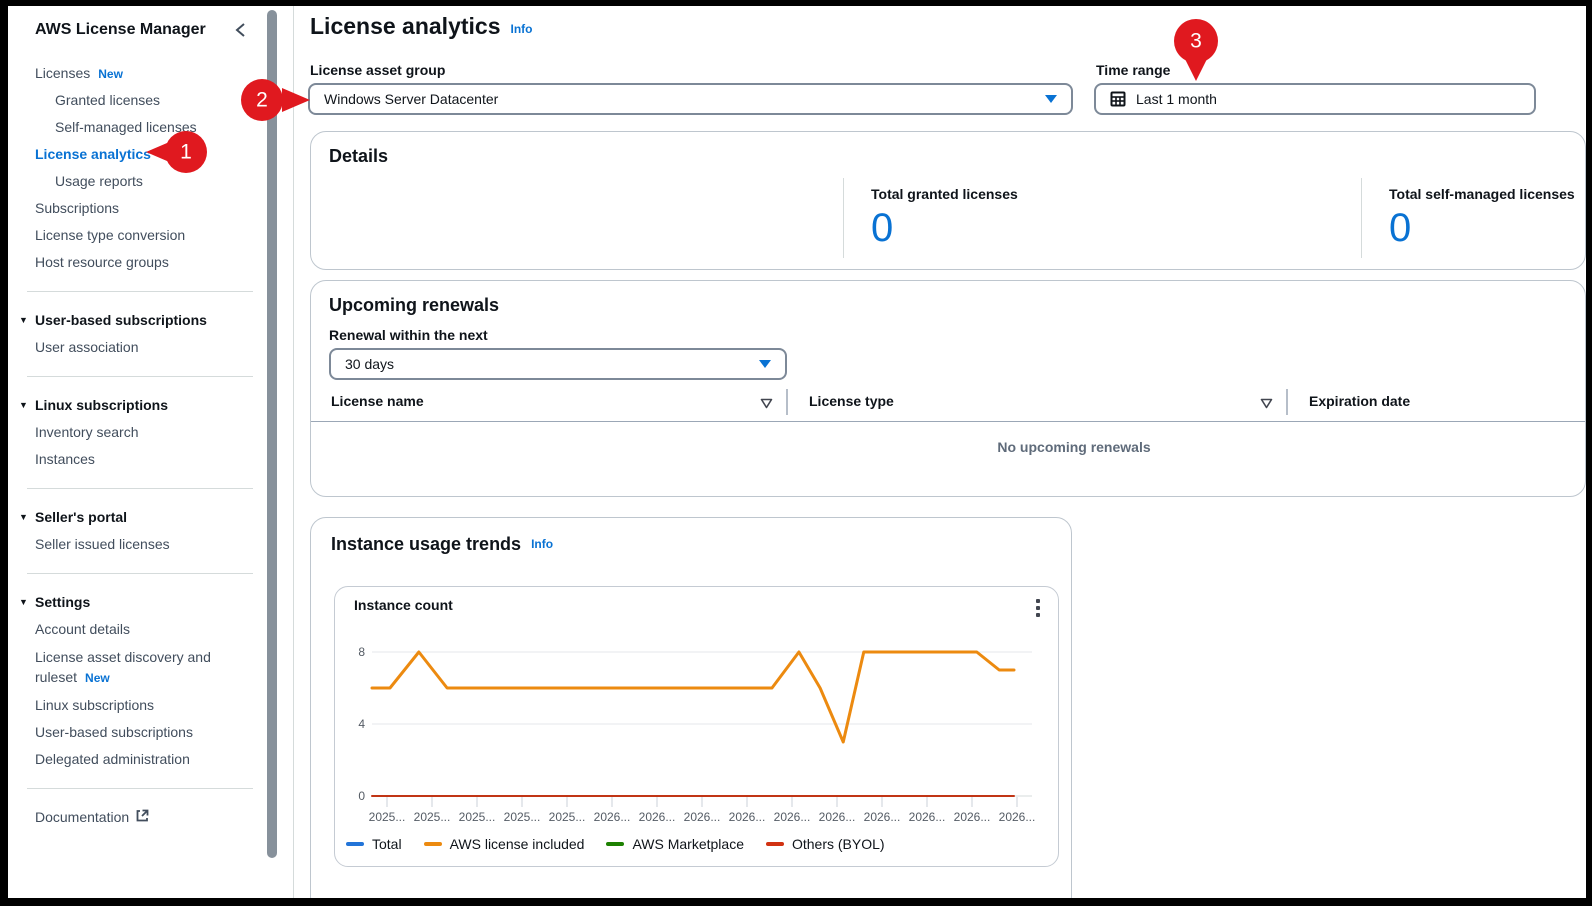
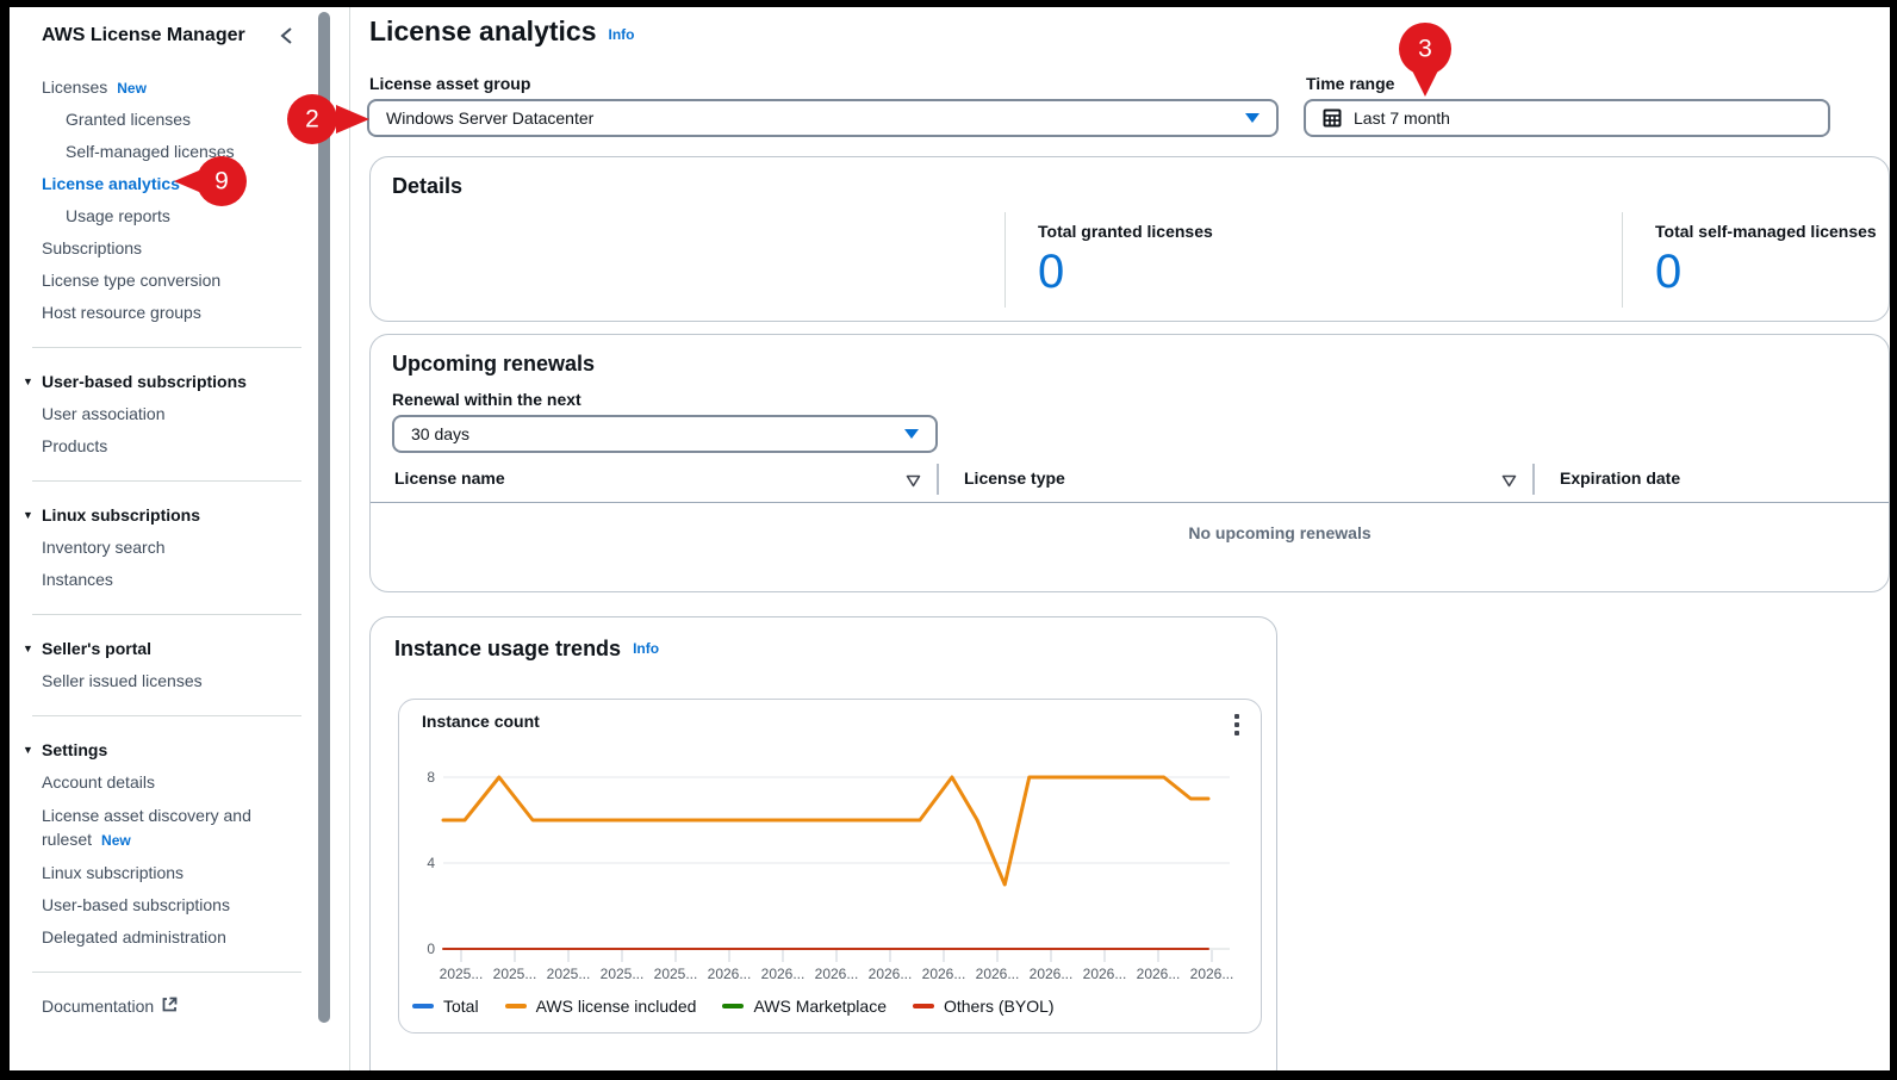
  AWS License Manager
  Licenses New
  Granted licenses
  Self-managed licenses
  License analytics
  Usage reports
  Subscriptions
  License type conversion
  Host resource groups
  ▼
  User-based subscriptions
  User association
+ Products
  ▼
  Linux subscriptions
  Inventory search
  Instances
  ▼
  Seller's portal
  Seller issued licenses
  ▼
  Settings
  Account details
  License asset discovery and ruleset New
  Linux subscriptions
  User-based subscriptions
  Delegated administration
  Documentation
  License analytics
  Info
  License asset group
  Windows Server Datacenter
  Time range
- Last 1 month
+ Last 7 month
  Details
  Total granted licenses
  0
  Total self-managed licenses
  0
  Upcoming renewals
  Renewal within the next
  30 days
  License name
  License type
  Expiration date
  No upcoming renewals
  Instance usage trends
  Info
  Instance count
  0
  4
  8
  2025...
  2025...
  2025...
  2025...
  2025...
  2026...
  2026...
  2026...
  2026...
  2026...
  2026...
  2026...
  2026...
  2026...
  2026...
  Total
  AWS license included
  AWS Marketplace
  Others (BYOL)
- 1
+ 9
  2
  3
